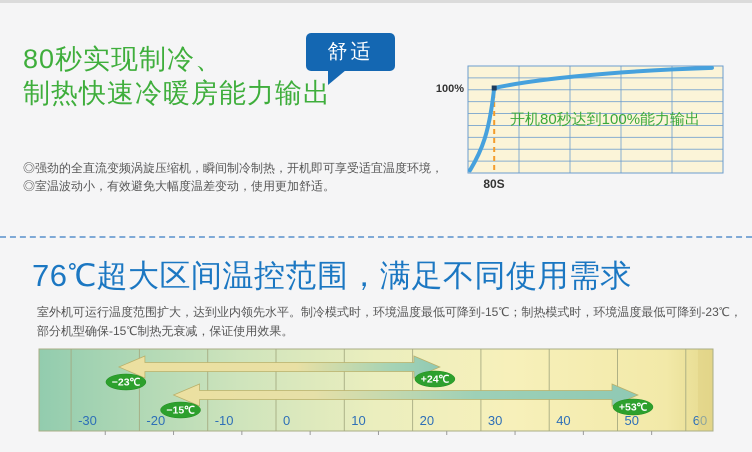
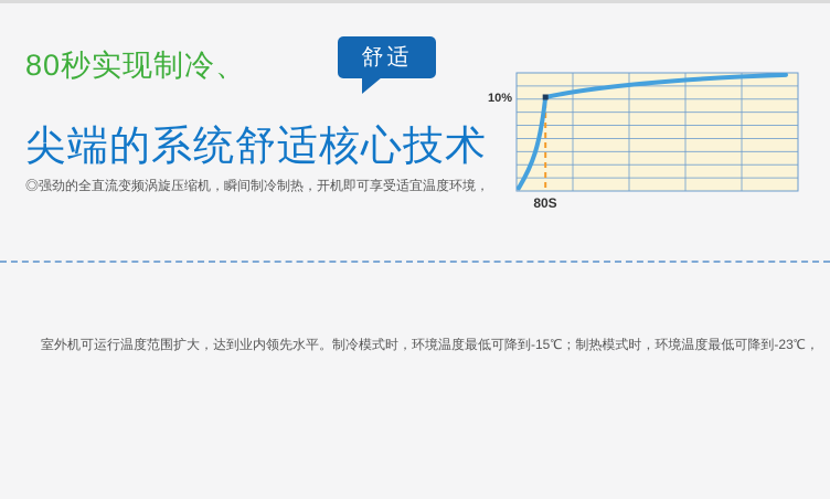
  80秒实现制冷、
- 制热快速冷暖房能力输出
  舒适
+ 尖端的系统舒适核心技术
  ◎强劲的全直流变频涡旋压缩机，瞬间制冷制热，开机即可享受适宜温度环境，
- ◎室温波动小，有效避免大幅度温差变动，使用更加舒适。
- 100%
+ 10%
  80S
- 开机80秒达到100%能力输出
- 76℃超大区间温控范围，满足不同使用需求
  室外机可运行温度范围扩大，达到业内领先水平。制冷模式时，环境温度最低可降到-15℃；制热模式时，环境温度最低可降到-23℃，
- 部分机型确保-15℃制热无衰减，保证使用效果。
- -30
- -20
- -10
- 0
- 10
- 20
- 30
- 40
- 50
- 60
- −23℃
- +24℃
- −15℃
- +53℃
